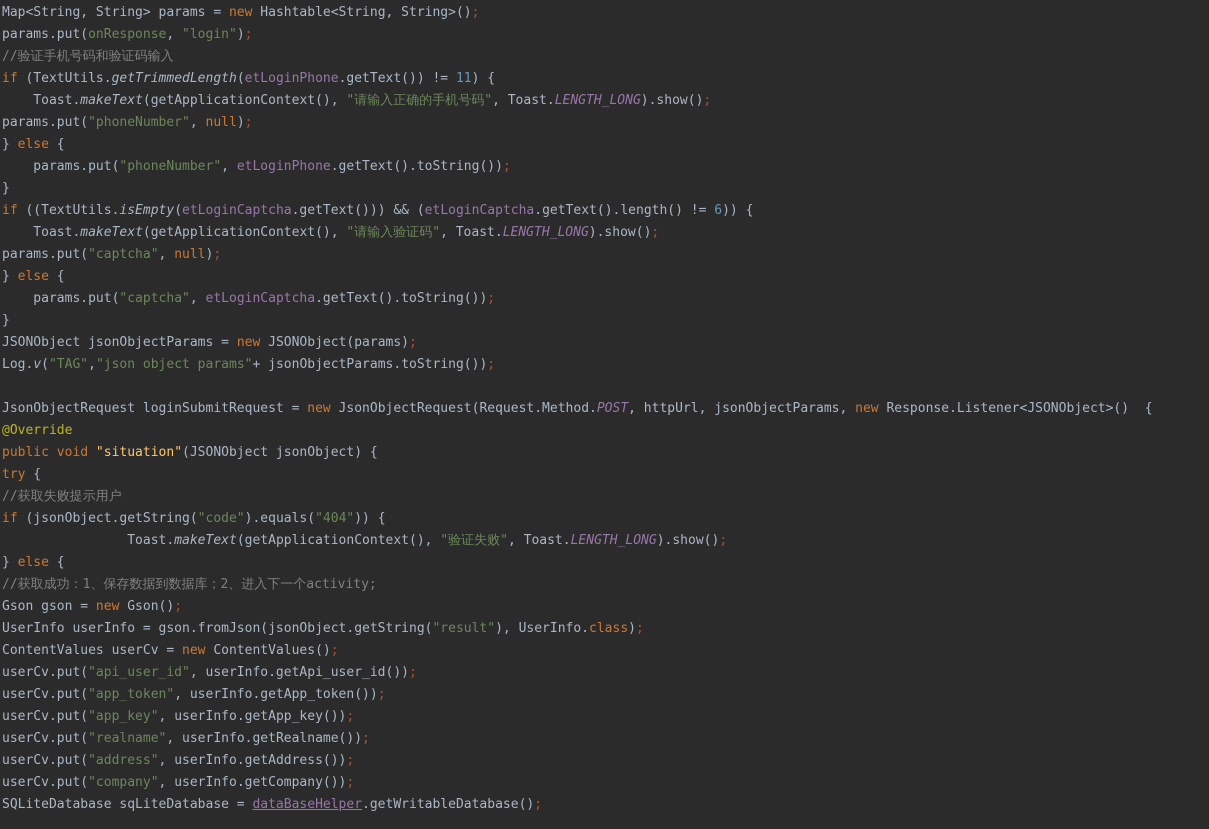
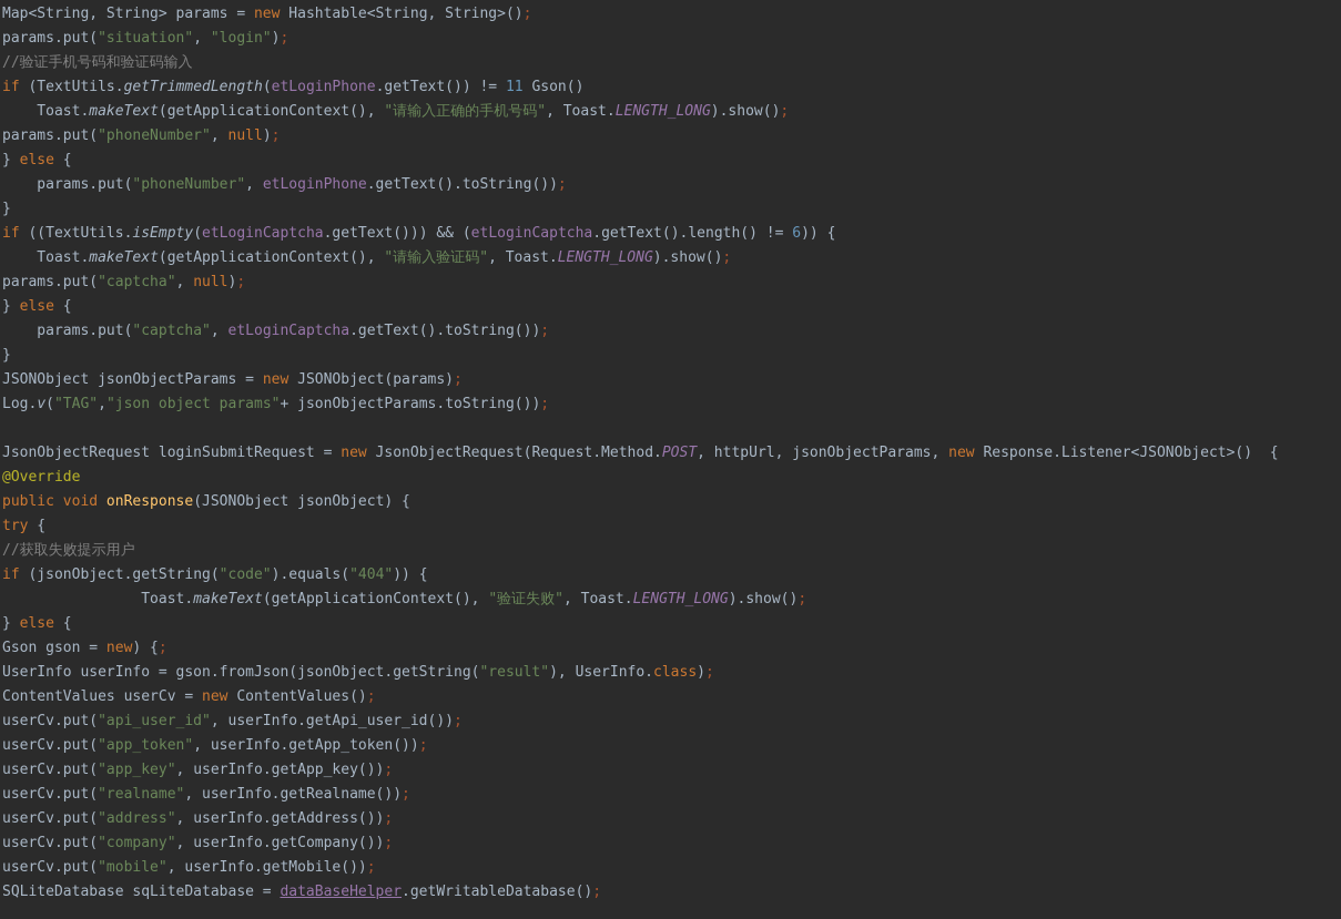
  Map<String, String> params = new Hashtable<String, String>();
- params.put(onResponse, "login");
+ params.put("situation", "login");
  //验证手机号码和验证码输入
- if (TextUtils.getTrimmedLength(etLoginPhone.getText()) != 11) {
+ if (TextUtils.getTrimmedLength(etLoginPhone.getText()) != 11 Gson()
  Toast.makeText(getApplicationContext(), "请输入正确的手机号码", Toast.LENGTH_LONG).show();
  params.put("phoneNumber", null);
  } else {
  params.put("phoneNumber", etLoginPhone.getText().toString());
  }
  if ((TextUtils.isEmpty(etLoginCaptcha.getText())) && (etLoginCaptcha.getText().length() != 6)) {
  Toast.makeText(getApplicationContext(), "请输入验证码", Toast.LENGTH_LONG).show();
  params.put("captcha", null);
  } else {
  params.put("captcha", etLoginCaptcha.getText().toString());
  }
  JSONObject jsonObjectParams = new JSONObject(params);
  Log.v("TAG","json object params"+ jsonObjectParams.toString());
  JsonObjectRequest loginSubmitRequest = new JsonObjectRequest(Request.Method.POST, httpUrl, jsonObjectParams, new Response.Listener<JSONObject>() {
  @Override
- public void "situation"(JSONObject jsonObject) {
+ public void onResponse(JSONObject jsonObject) {
  try {
  //获取失败提示用户
  if (jsonObject.getString("code").equals("404")) {
  Toast.makeText(getApplicationContext(), "验证失败", Toast.LENGTH_LONG).show();
  } else {
- //获取成功：1、保存数据到数据库；2、进入下一个activity;
- Gson gson = new Gson();
+ Gson gson = new) {;
  UserInfo userInfo = gson.fromJson(jsonObject.getString("result"), UserInfo.class);
  ContentValues userCv = new ContentValues();
  userCv.put("api_user_id", userInfo.getApi_user_id());
  userCv.put("app_token", userInfo.getApp_token());
  userCv.put("app_key", userInfo.getApp_key());
  userCv.put("realname", userInfo.getRealname());
  userCv.put("address", userInfo.getAddress());
  userCv.put("company", userInfo.getCompany());
+ userCv.put("mobile", userInfo.getMobile());
  SQLiteDatabase sqLiteDatabase = dataBaseHelper.getWritableDatabase();
